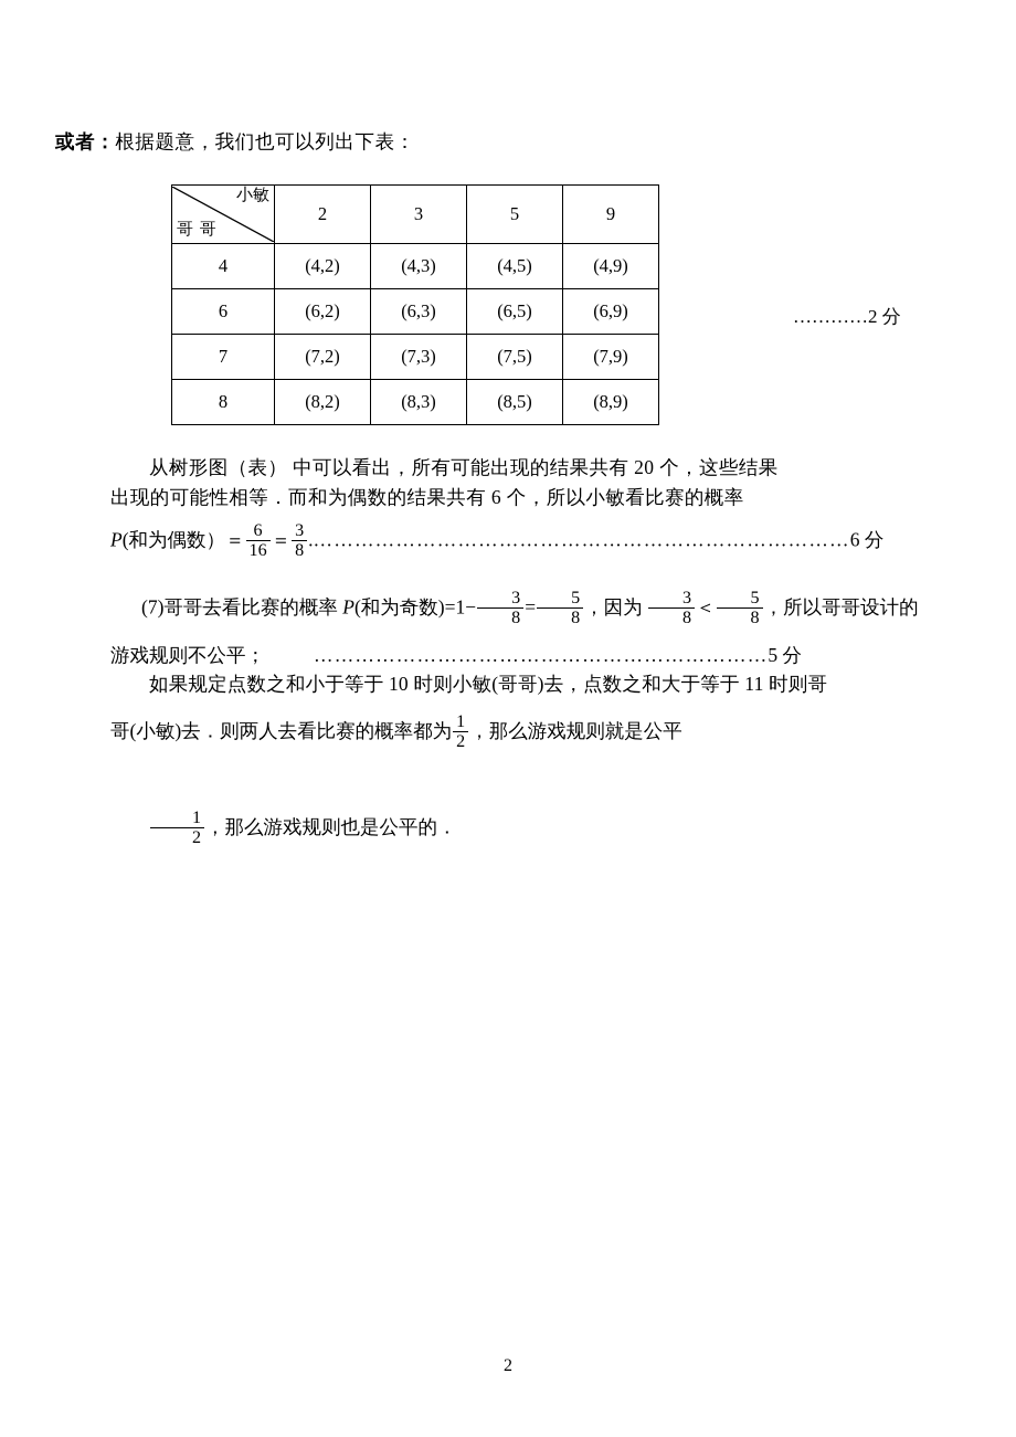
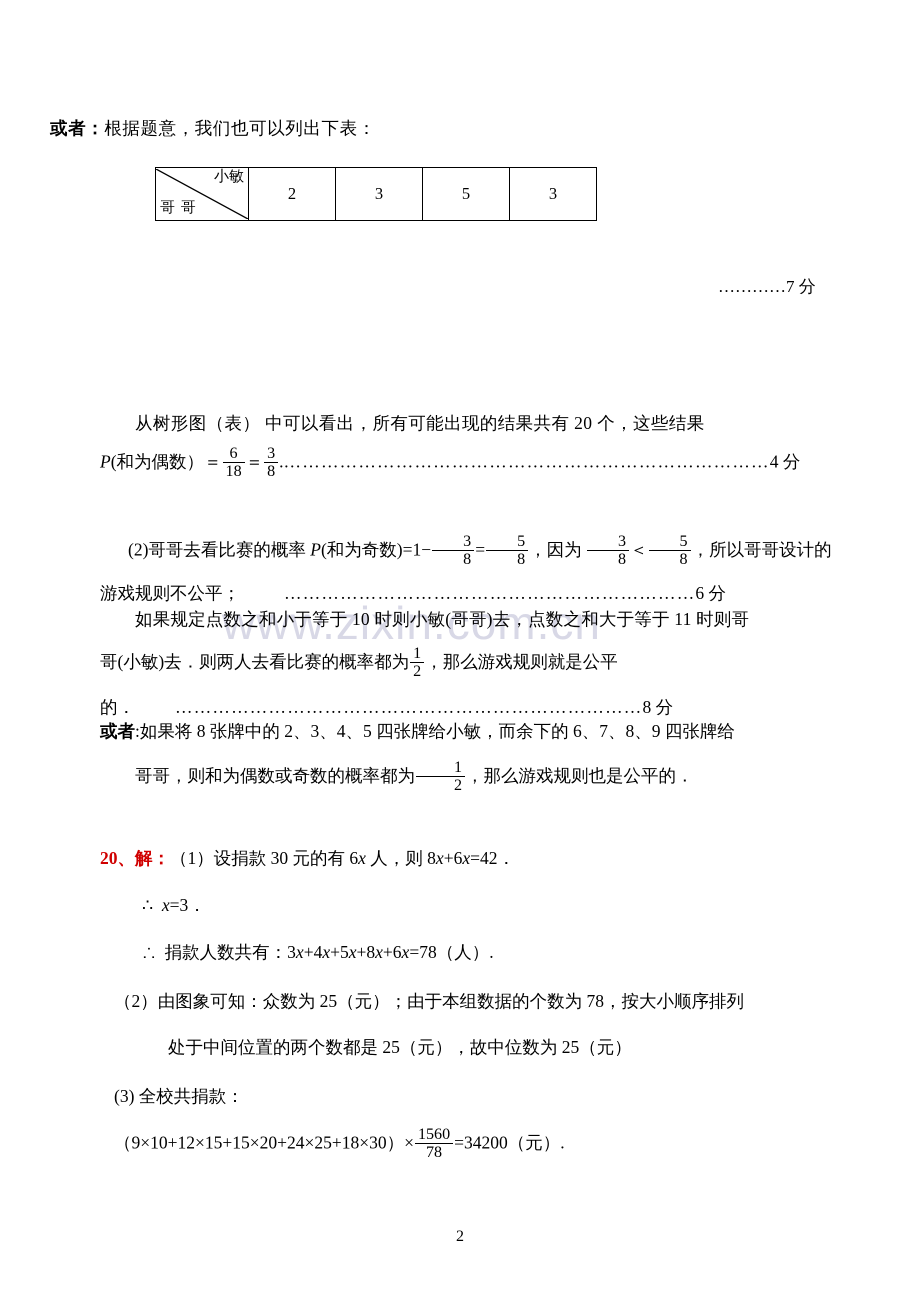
+ www.zixin.com.cn
  或者：根据题意，我们也可以列出下表：
- 小敏 哥 哥	2	3	5	9
+ 小敏 哥 哥	2	3	5	3
- 4	(4,2)	(4,3)	(4,5)	(4,9)
- 6	(6,2)	(6,3)	(6,5)	(6,9)
- 7	(7,2)	(7,3)	(7,5)	(7,9)
- 8	(8,2)	(8,3)	(8,5)	(8,9)
- …………2 分
+ …………7 分
  从树形图（表） 中可以看出，所有可能出现的结果共有 20 个，这些结果
- 出现的可能性相等．而和为偶数的结果共有 6 个，所以小敏看比赛的概率
  P(和为偶数）＝
  6
- 16
+ 18
  ＝
  3
  8
- .……………………………………………………………………6 分
+ .……………………………………………………………………4 分
- (7)哥哥去看比赛的概率 P(和为奇数)=1−
+ (2)哥哥去看比赛的概率 P(和为奇数)=1−
  3
  8
  =
  5
  8
  ，因为
  3
  8
  ＜
  5
  8
  ，所以哥哥设计的
- 游戏规则不公平； …………………………………………………………5 分
+ 游戏规则不公平； …………………………………………………………6 分
  如果规定点数之和小于等于 10 时则小敏(哥哥)去，点数之和大于等于 11 时则哥
  哥(小敏)去．则两人去看比赛的概率都为
  1
  2
  ，那么游戏规则就是公平
+ 的． …………………………………………………………………8 分
+ 或者:如果将 8 张牌中的 2、3、4、5 四张牌给小敏，而余下的 6、7、8、9 四张牌给
+ 哥哥，则和为偶数或奇数的概率都为
  1
  2
  ，那么游戏规则也是公平的．
+ 20、解：（1）设捐款 30 元的有 6x 人，则 8x+6x=42．
+ ∴ x=3．
+ ∴ 捐款人数共有：3x+4x+5x+8x+6x=78（人）.
+ （2）由图象可知：众数为 25（元）；由于本组数据的个数为 78，按大小顺序排列
+ 处于中间位置的两个数都是 25（元），故中位数为 25（元）
+ (3) 全校共捐款：
+ （9×10+12×15+15×20+24×25+18×30）×
+ 1560
+ 78
+ =34200（元）.
  2
